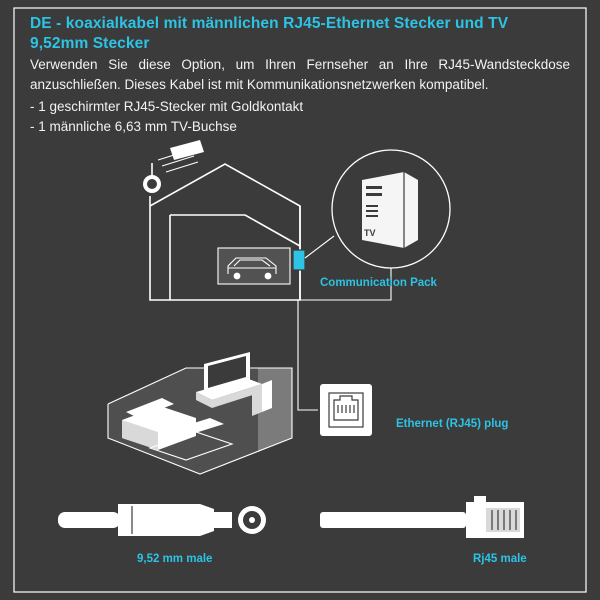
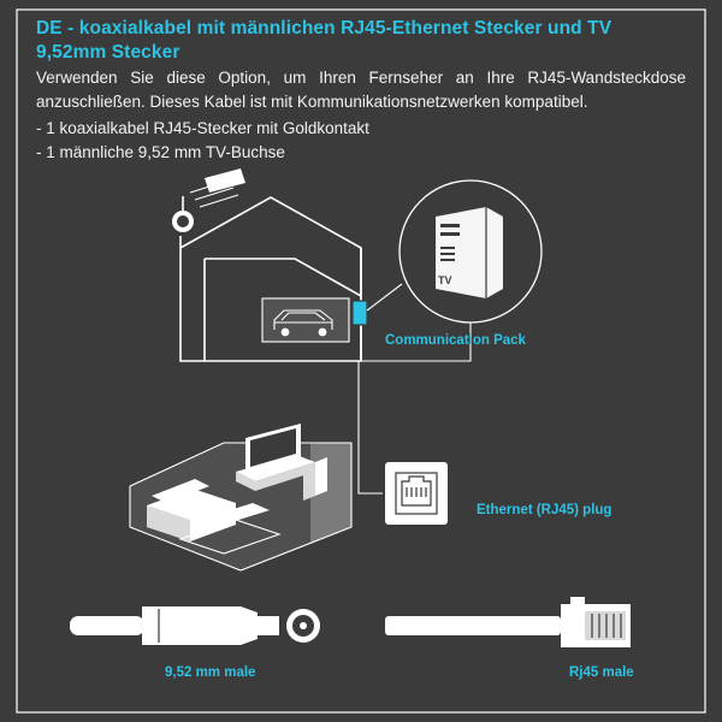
  DE - koaxialkabel mit männlichen RJ45-Ethernet Stecker und TV 9,52mm Stecker
  Verwenden Sie diese Option, um Ihren Fernseher an Ihre RJ45-Wandsteckdose anzuschließen. Dieses Kabel ist mit Kommunikationsnetzwerken kompatibel.
- - 1 geschirmter RJ45-Stecker mit Goldkontakt
+ - 1 koaxialkabel RJ45-Stecker mit Goldkontakt
- - 1 männliche 6,63 mm TV-Buchse
+ - 1 männliche 9,52 mm TV-Buchse
  TV
  Communication Pack
  Ethernet (RJ45) plug
  9,52 mm male
  Rj45 male
